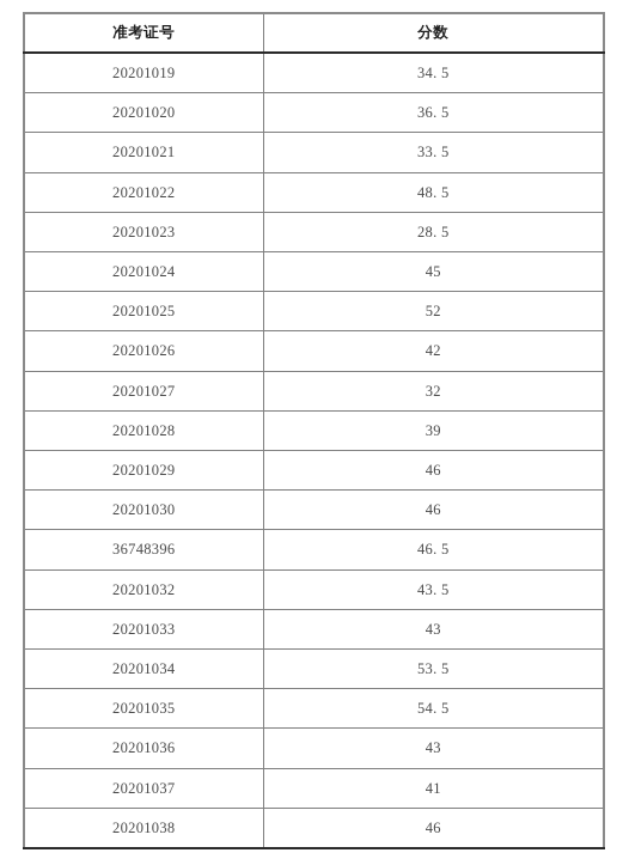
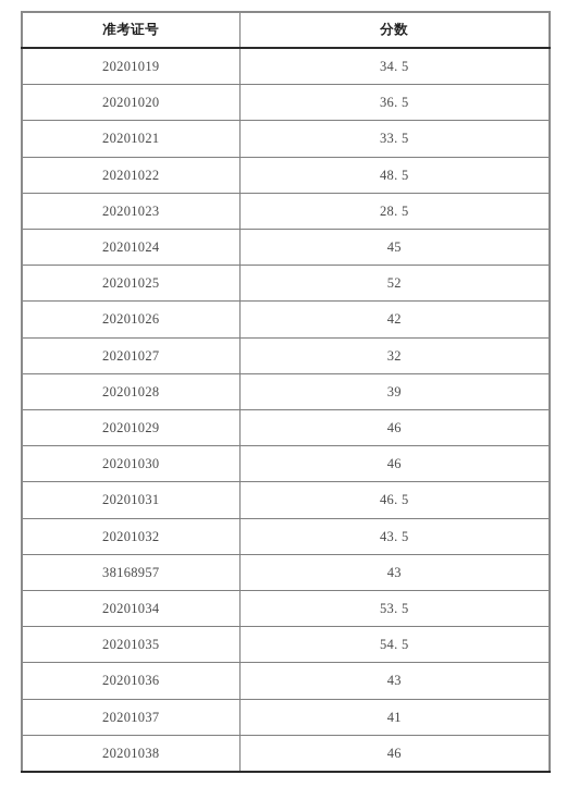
  准考证号	分数
  20201019	34. 5
  20201020	36. 5
  20201021	33. 5
  20201022	48. 5
  20201023	28. 5
  20201024	45
  20201025	52
  20201026	42
  20201027	32
  20201028	39
  20201029	46
  20201030	46
- 36748396	46. 5
+ 20201031	46. 5
  20201032	43. 5
- 20201033	43
+ 38168957	43
  20201034	53. 5
  20201035	54. 5
  20201036	43
  20201037	41
  20201038	46
